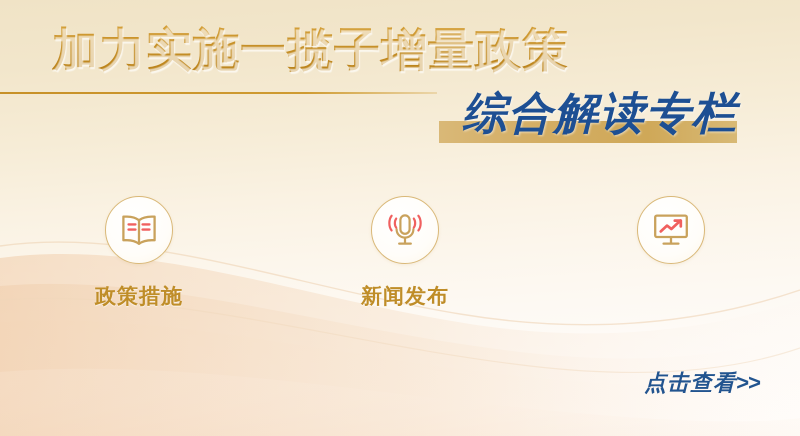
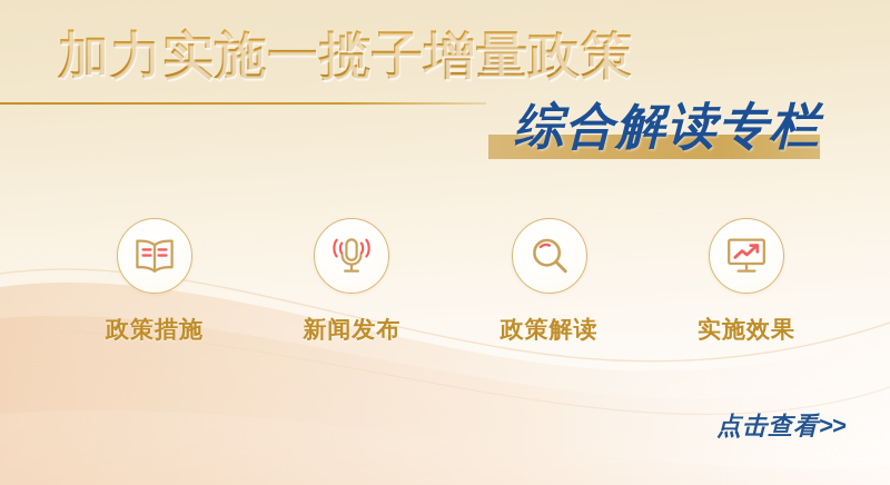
  加力实施一揽子增量政策
  综合解读专栏
  政策措施
  新闻发布
+ 政策解读
+ 实施效果
  点击查看>>
